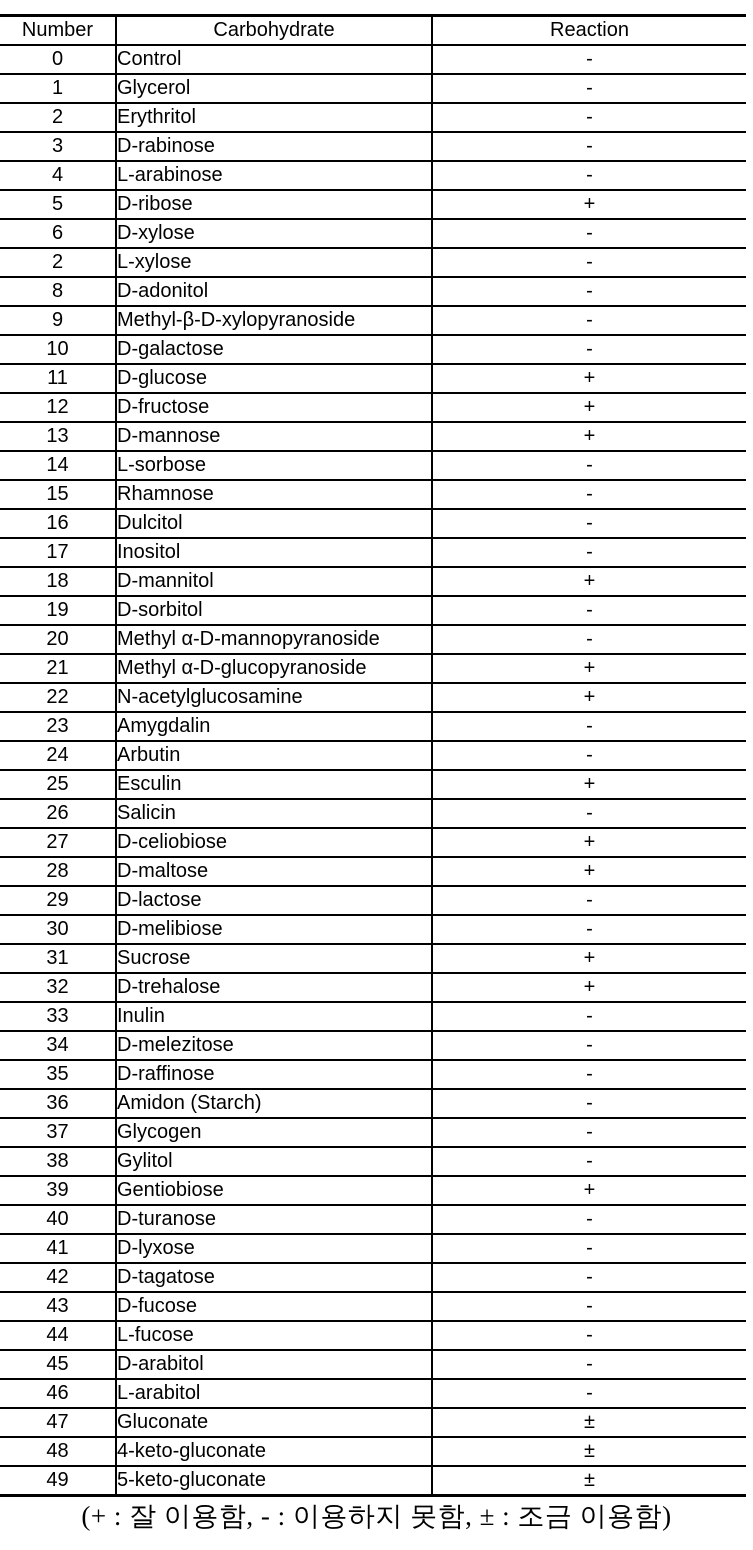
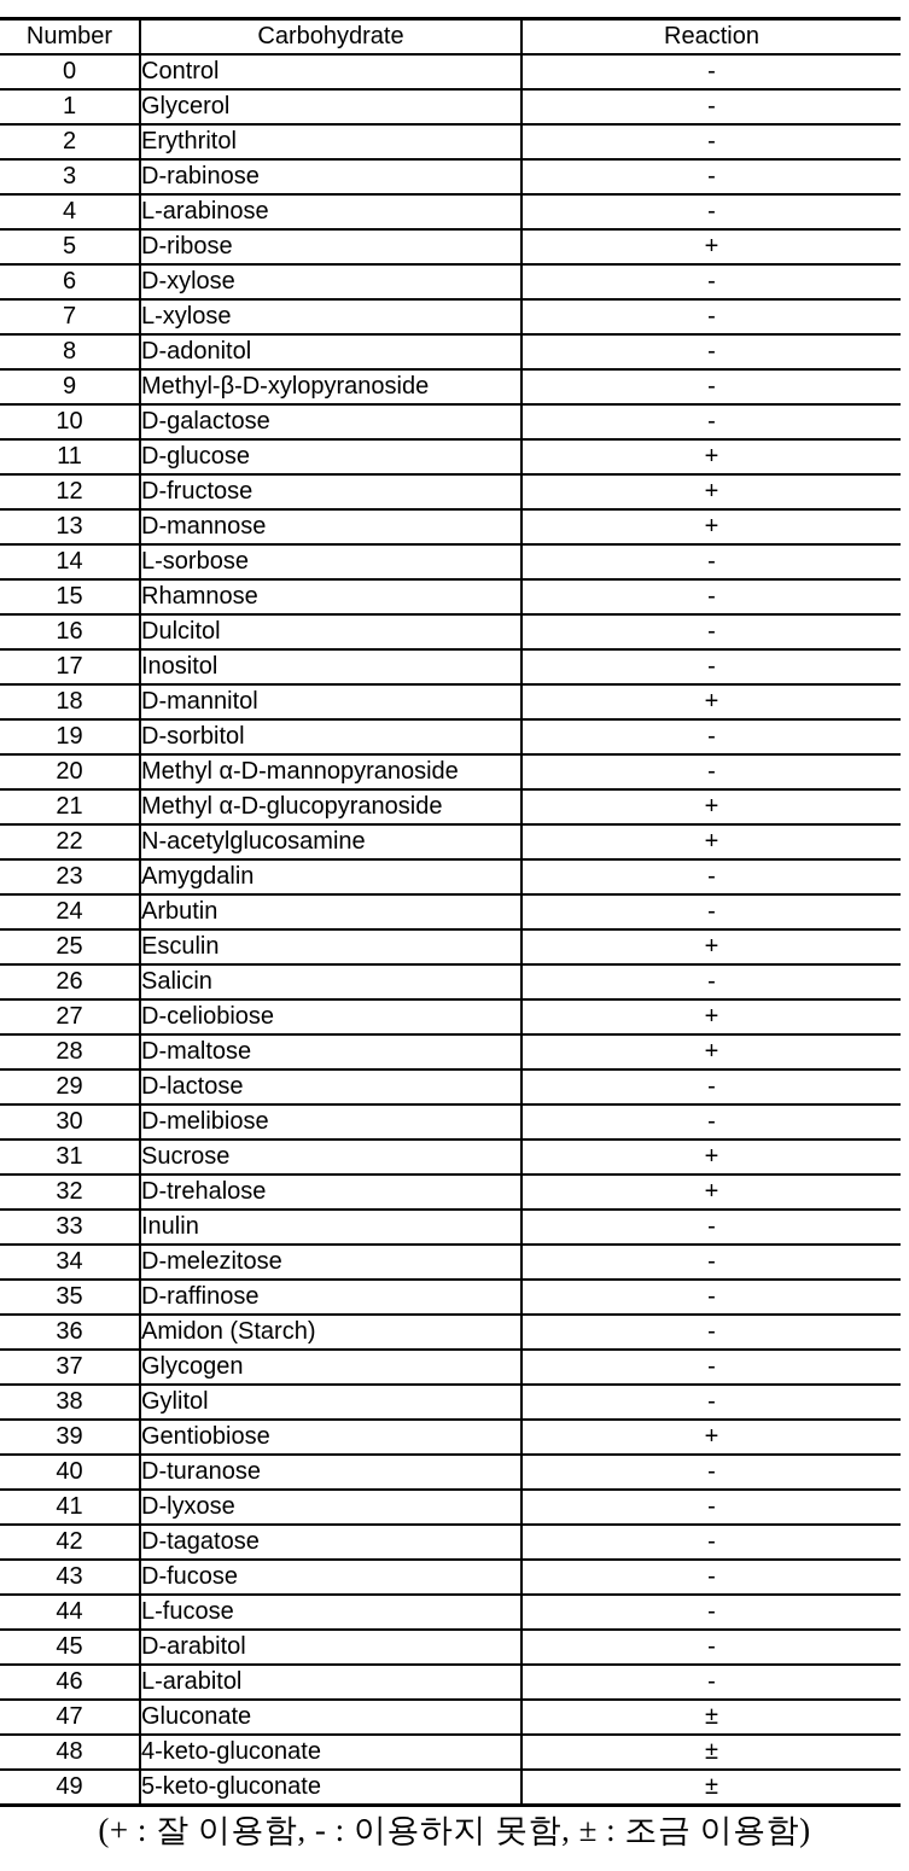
  Number	Carbohydrate	Reaction
  0	Control	-
  1	Glycerol	-
  2	Erythritol	-
  3	D-rabinose	-
  4	L-arabinose	-
  5	D-ribose	+
  6	D-xylose	-
- 2	L-xylose	-
+ 7	L-xylose	-
  8	D-adonitol	-
  9	Methyl-β-D-xylopyranoside	-
  10	D-galactose	-
  11	D-glucose	+
  12	D-fructose	+
  13	D-mannose	+
  14	L-sorbose	-
  15	Rhamnose	-
  16	Dulcitol	-
  17	Inositol	-
  18	D-mannitol	+
  19	D-sorbitol	-
  20	Methyl α-D-mannopyranoside	-
  21	Methyl α-D-glucopyranoside	+
  22	N-acetylglucosamine	+
  23	Amygdalin	-
  24	Arbutin	-
  25	Esculin	+
  26	Salicin	-
  27	D-celiobiose	+
  28	D-maltose	+
  29	D-lactose	-
  30	D-melibiose	-
  31	Sucrose	+
  32	D-trehalose	+
  33	Inulin	-
  34	D-melezitose	-
  35	D-raffinose	-
  36	Amidon (Starch)	-
  37	Glycogen	-
  38	Gylitol	-
  39	Gentiobiose	+
  40	D-turanose	-
  41	D-lyxose	-
  42	D-tagatose	-
  43	D-fucose	-
  44	L-fucose	-
  45	D-arabitol	-
  46	L-arabitol	-
  47	Gluconate	±
  48	4-keto-gluconate	±
  49	5-keto-gluconate	±
  (+ : 잘 이용함, - : 이용하지 못함, ± : 조금 이용함)
